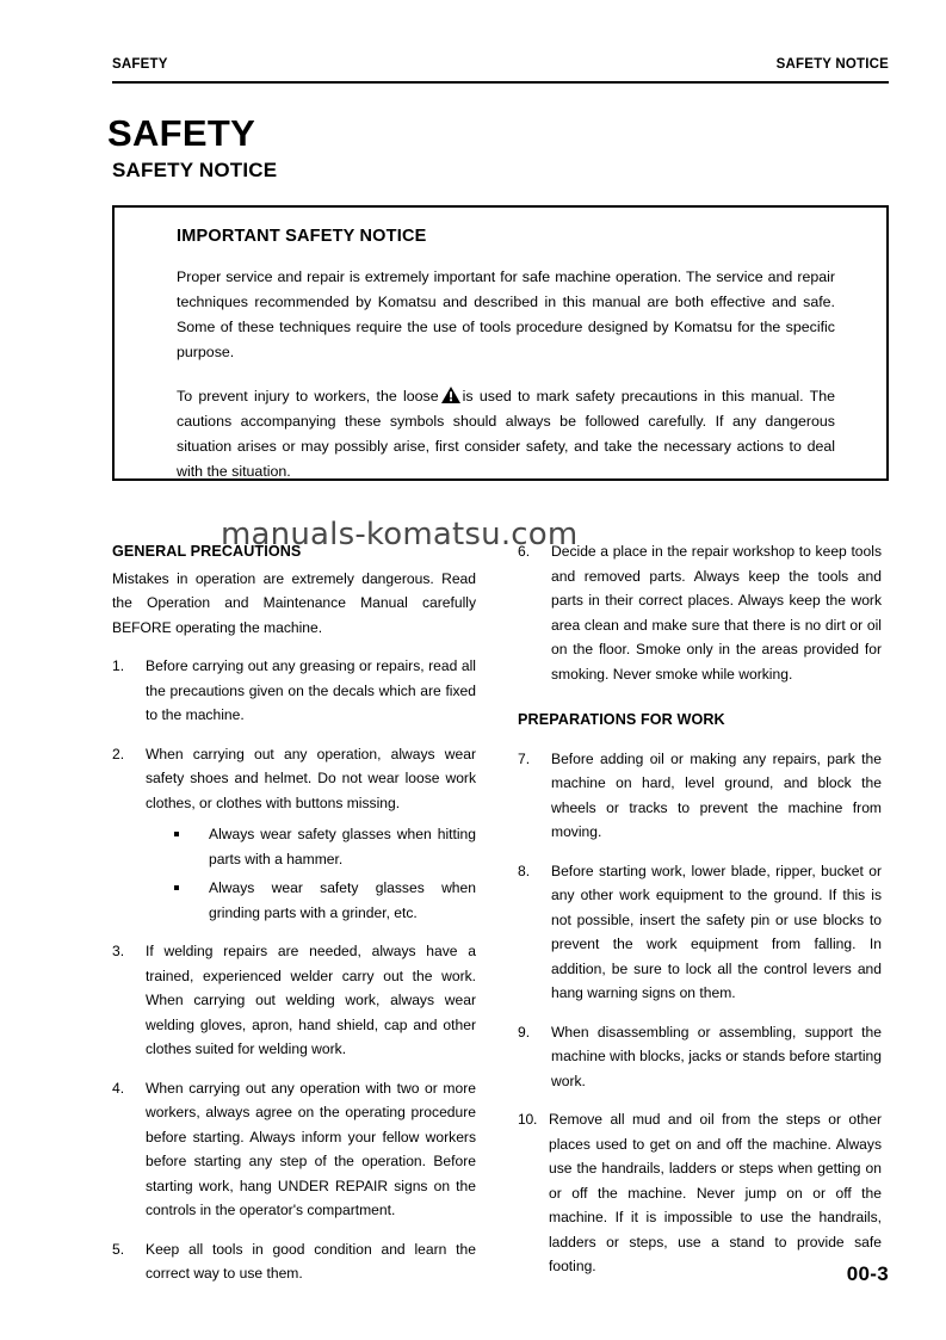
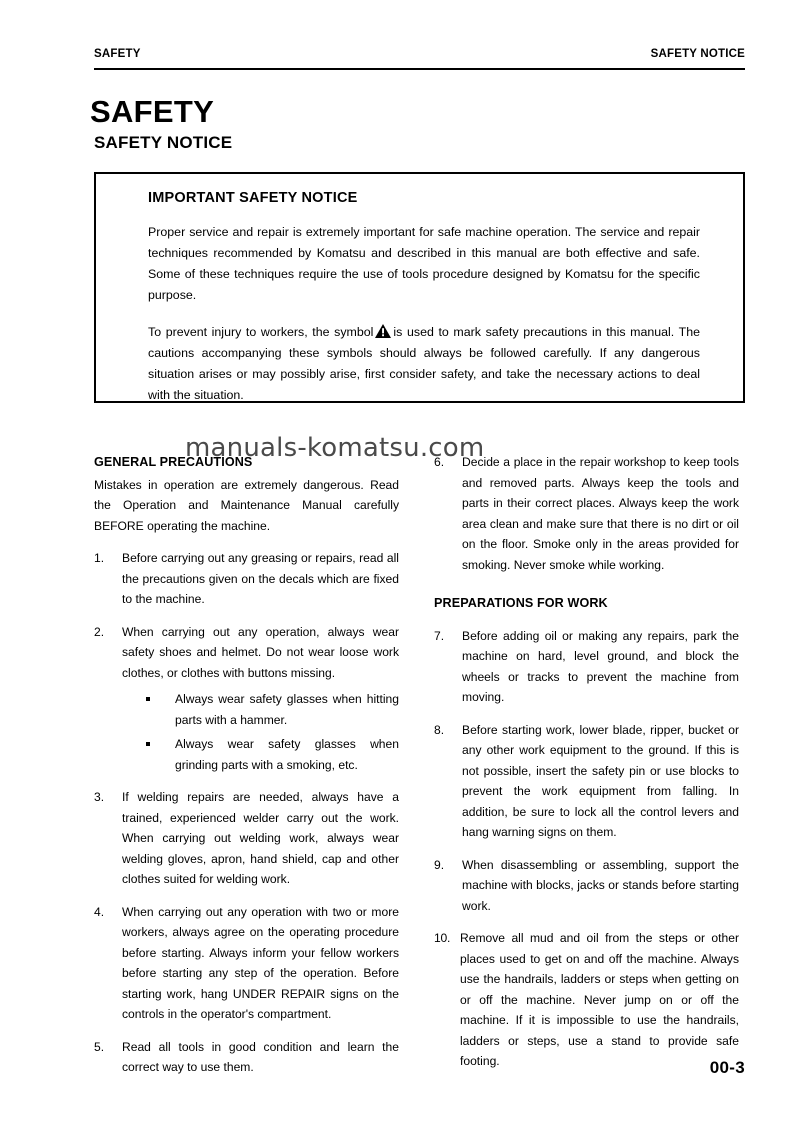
  SAFETY
  SAFETY NOTICE
  SAFETY
  SAFETY NOTICE
  IMPORTANT SAFETY NOTICE
  Proper service and repair is extremely important for safe machine operation. The service and repair techniques recommended by Komatsu and described in this manual are both effective and safe. Some of these techniques require the use of tools procedure designed by Komatsu for the specific purpose.
- To prevent injury to workers, the loose is used to mark safety precautions in this manual. The cautions accompanying these symbols should always be followed carefully. If any dangerous situation arises or may possibly arise, first consider safety, and take the necessary actions to deal with the situation.
+ To prevent injury to workers, the symbol is used to mark safety precautions in this manual. The cautions accompanying these symbols should always be followed carefully. If any dangerous situation arises or may possibly arise, first consider safety, and take the necessary actions to deal with the situation.
  GENERAL PRECAUTIONS
  Mistakes in operation are extremely dangerous. Read the Operation and Maintenance Manual carefully BEFORE operating the machine.
  1.
  Before carrying out any greasing or repairs, read all the precautions given on the decals which are fixed to the machine.
  2.
  When carrying out any operation, always wear safety shoes and helmet. Do not wear loose work clothes, or clothes with buttons missing.
  Always wear safety glasses when hitting parts with a hammer.
- Always wear safety glasses when grinding parts with a grinder, etc.
+ Always wear safety glasses when grinding parts with a smoking, etc.
  3.
  If welding repairs are needed, always have a trained, experienced welder carry out the work. When carrying out welding work, always wear welding gloves, apron, hand shield, cap and other clothes suited for welding work.
  4.
  When carrying out any operation with two or more workers, always agree on the operating procedure before starting. Always inform your fellow workers before starting any step of the operation. Before starting work, hang UNDER REPAIR signs on the controls in the operator's compartment.
  5.
- Keep all tools in good condition and learn the correct way to use them.
+ Read all tools in good condition and learn the correct way to use them.
  6.
  Decide a place in the repair workshop to keep tools and removed parts. Always keep the tools and parts in their correct places. Always keep the work area clean and make sure that there is no dirt or oil on the floor. Smoke only in the areas provided for smoking. Never smoke while working.
  PREPARATIONS FOR WORK
  7.
  Before adding oil or making any repairs, park the machine on hard, level ground, and block the wheels or tracks to prevent the machine from moving.
  8.
  Before starting work, lower blade, ripper, bucket or any other work equipment to the ground. If this is not possible, insert the safety pin or use blocks to prevent the work equipment from falling. In addition, be sure to lock all the control levers and hang warning signs on them.
  9.
  When disassembling or assembling, support the machine with blocks, jacks or stands before starting work.
  10.
  Remove all mud and oil from the steps or other places used to get on and off the machine. Always use the handrails, ladders or steps when getting on or off the machine. Never jump on or off the machine. If it is impossible to use the handrails, ladders or steps, use a stand to provide safe footing.
  manuals-komatsu.com
  00-3
